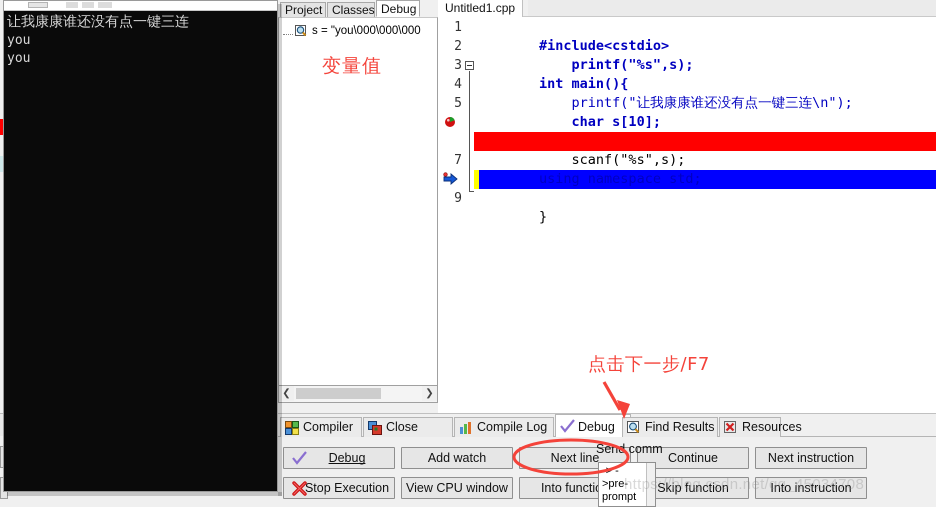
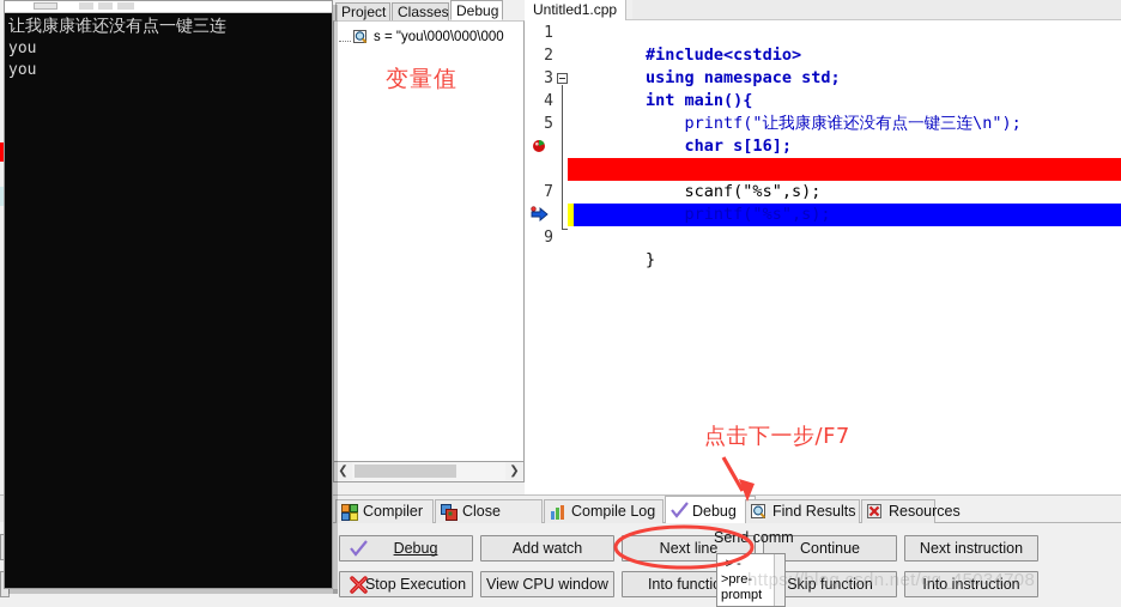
  Project
  Classes
  Debug
  s = "you\000\000\000
  ❮
  ❯
  变量值
  Untitled1.cpp
  1
  2
  3
  4
  5
  7
  9
  #include<cstdio>
- printf("%s",s);
+ using namespace std;
  int main(){
  printf("让我康康谁还没有点一键三连\n");
- char s[10];
+ char s[16];
  scanf("%s",s);
- using namespace std;
+ printf("%s",s);
  }
  Compiler
  Close
  Compile Log
  Debug
  Find Results
  Resources
  Debug
  Add watch
  Next line
  Continue
  Next instruction
  Stop Execution
  View CPU window
  Into functi
  Skip function
  Into instruction
  Sen comm
  >pre-
  prompt
  让我康康谁还没有点一键三连 you you
  点击下一步/F7
  https://blog.csdn.net/qq_45034708
